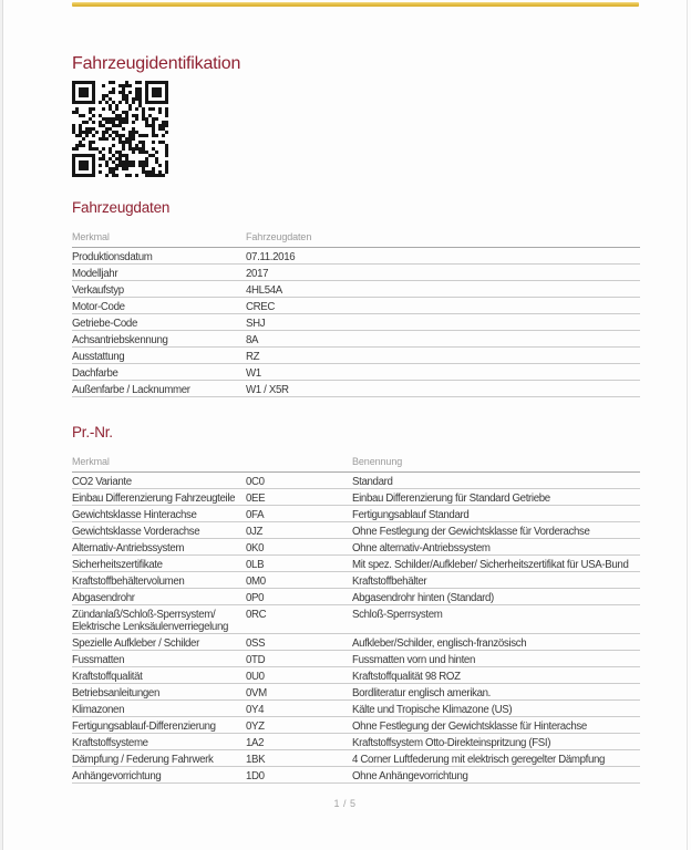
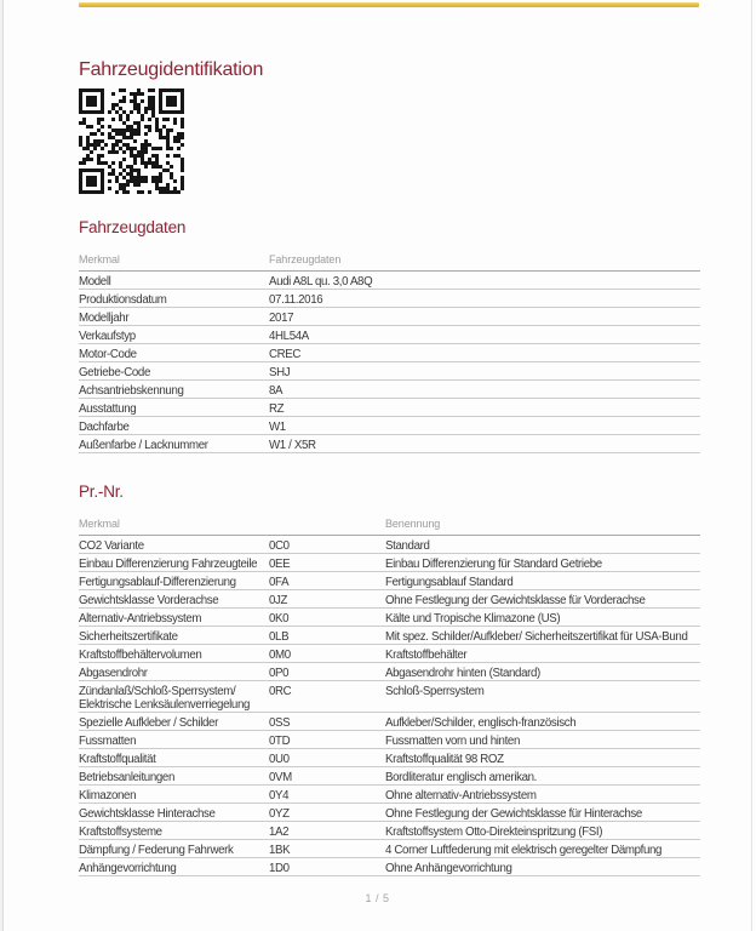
  Fahrzeugidentifikation
  Fahrzeugdaten
  Merkmal	Fahrzeugdaten
+ Modell	Audi A8L qu. 3,0 A8Q
  Produktionsdatum	07.11.2016
  Modelljahr	2017
  Verkaufstyp	4HL54A
  Motor-Code	CREC
  Getriebe-Code	SHJ
  Achsantriebskennung	8A
  Ausstattung	RZ
  Dachfarbe	W1
  Außenfarbe / Lacknummer	W1 / X5R
  Pr.-Nr.
  Merkmal		Benennung
  CO2 Variante	0C0	Standard
  Einbau Differenzierung Fahrzeugteile	0EE	Einbau Differenzierung für Standard Getriebe
- Gewichtsklasse Hinterachse	0FA	Fertigungsablauf Standard
+ Fertigungsablauf-Differenzierung	0FA	Fertigungsablauf Standard
  Gewichtsklasse Vorderachse	0JZ	Ohne Festlegung der Gewichtsklasse für Vorderachse
- Alternativ-Antriebssystem	0K0	Ohne alternativ-Antriebssystem
+ Alternativ-Antriebssystem	0K0	Kälte und Tropische Klimazone (US)
  Sicherheitszertifikate	0LB	Mit spez. Schilder/Aufkleber/ Sicherheitszertifikat für USA-Bund
  Kraftstoffbehältervolumen	0M0	Kraftstoffbehälter
  Abgasendrohr	0P0	Abgasendrohr hinten (Standard)
  Zündanlaß/Schloß-Sperrsystem/ Elektrische Lenksäulenverriegelung	0RC	Schloß-Sperrsystem
  Spezielle Aufkleber / Schilder	0SS	Aufkleber/Schilder, englisch-französisch
  Fussmatten	0TD	Fussmatten vorn und hinten
  Kraftstoffqualität	0U0	Kraftstoffqualität 98 ROZ
  Betriebsanleitungen	0VM	Bordliteratur englisch amerikan.
- Klimazonen	0Y4	Kälte und Tropische Klimazone (US)
+ Klimazonen	0Y4	Ohne alternativ-Antriebssystem
- Fertigungsablauf-Differenzierung	0YZ	Ohne Festlegung der Gewichtsklasse für Hinterachse
+ Gewichtsklasse Hinterachse	0YZ	Ohne Festlegung der Gewichtsklasse für Hinterachse
  Kraftstoffsysteme	1A2	Kraftstoffsystem Otto-Direkteinspritzung (FSI)
  Dämpfung / Federung Fahrwerk	1BK	4 Corner Luftfederung mit elektrisch geregelter Dämpfung
  Anhängevorrichtung	1D0	Ohne Anhängevorrichtung
  1 / 5
